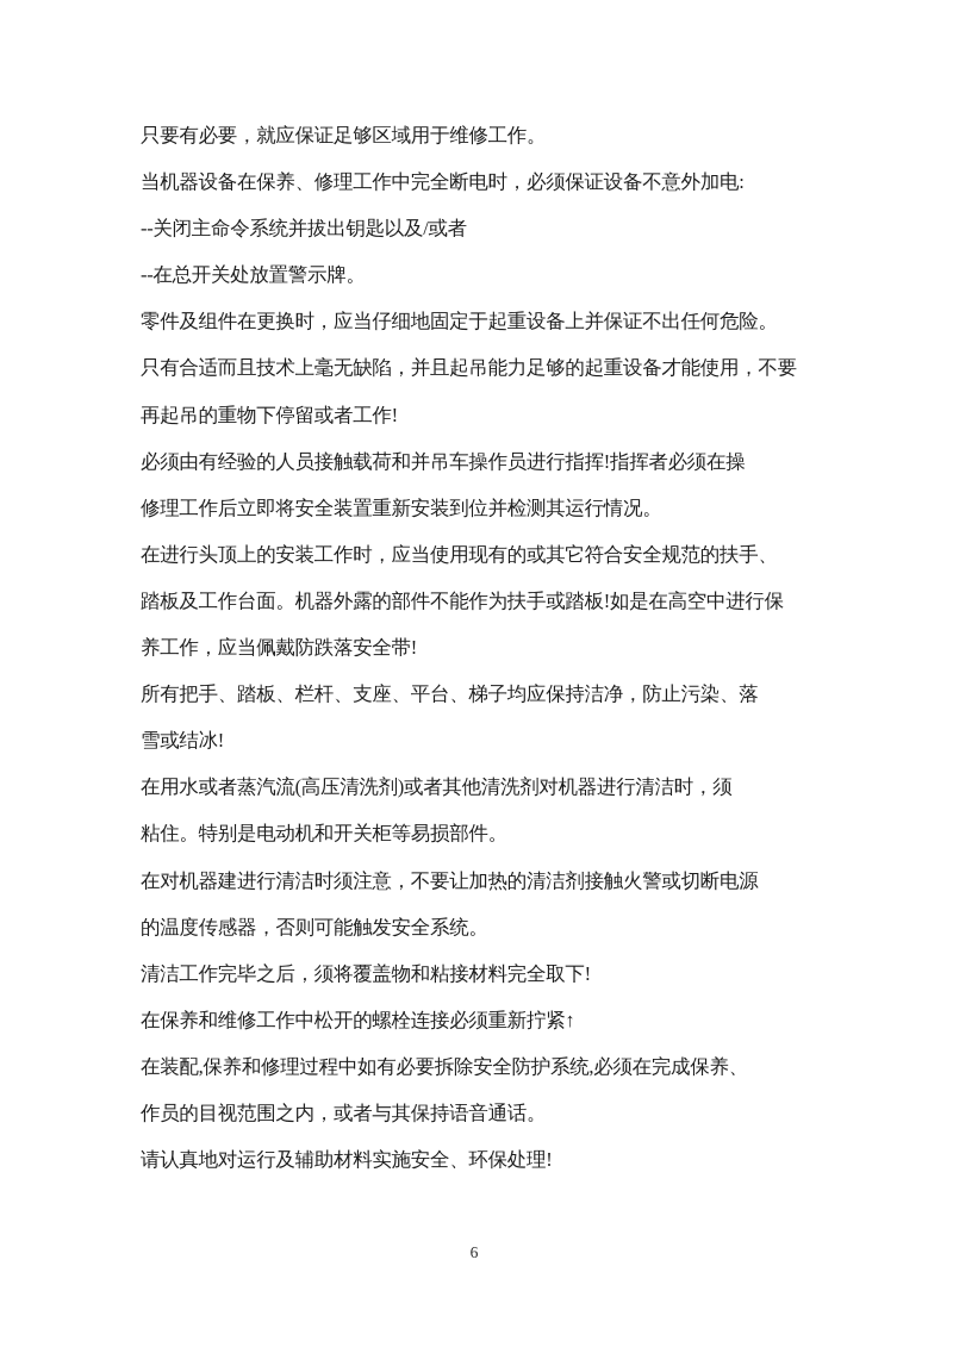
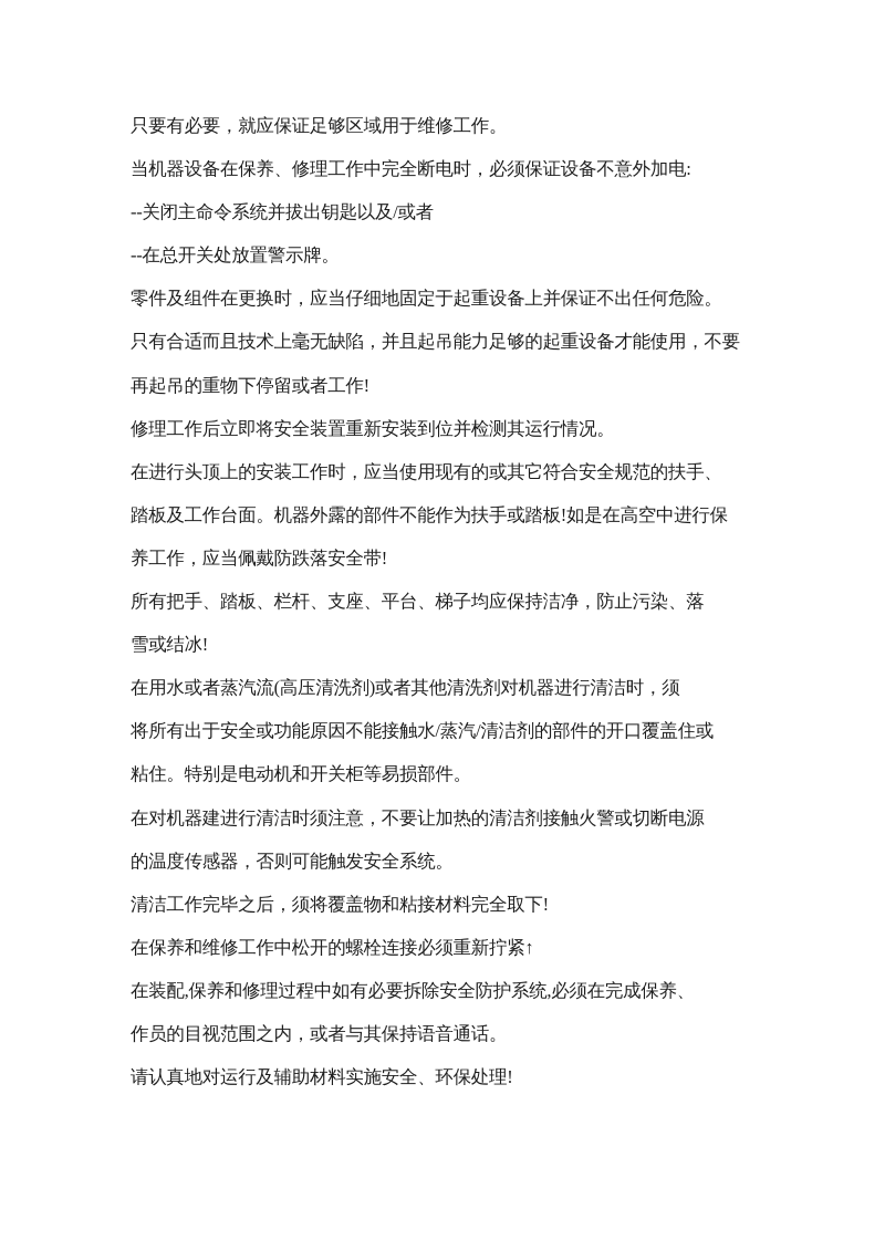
  只要有必要，就应保证足够区域用于维修工作。
  当机器设备在保养、修理工作中完全断电时，必须保证设备不意外加电:
  --关闭主命令系统并拔出钥匙以及/或者
  --在总开关处放置警示牌。
  零件及组件在更换时，应当仔细地固定于起重设备上并保证不出任何危险。
  只有合适而且技术上毫无缺陷，并且起吊能力足够的起重设备才能使用，不要
  再起吊的重物下停留或者工作!
- 必须由有经验的人员接触载荷和并吊车操作员进行指挥!指挥者必须在操
  修理工作后立即将安全装置重新安装到位并检测其运行情况。
  在进行头顶上的安装工作时，应当使用现有的或其它符合安全规范的扶手、
  踏板及工作台面。机器外露的部件不能作为扶手或踏板!如是在高空中进行保
  养工作，应当佩戴防跌落安全带!
  所有把手、踏板、栏杆、支座、平台、梯子均应保持洁净，防止污染、落
  雪或结冰!
  在用水或者蒸汽流(高压清洗剂)或者其他清洗剂对机器进行清洁时，须
+ 将所有出于安全或功能原因不能接触水/蒸汽/清洁剂的部件的开口覆盖住或
  粘住。特别是电动机和开关柜等易损部件。
  在对机器建进行清洁时须注意，不要让加热的清洁剂接触火警或切断电源
  的温度传感器，否则可能触发安全系统。
  清洁工作完毕之后，须将覆盖物和粘接材料完全取下!
  在保养和维修工作中松开的螺栓连接必须重新拧紧↑
  在装配,保养和修理过程中如有必要拆除安全防护系统,必须在完成保养、
  作员的目视范围之内，或者与其保持语音通话。
  请认真地对运行及辅助材料实施安全、环保处理!
- 6
